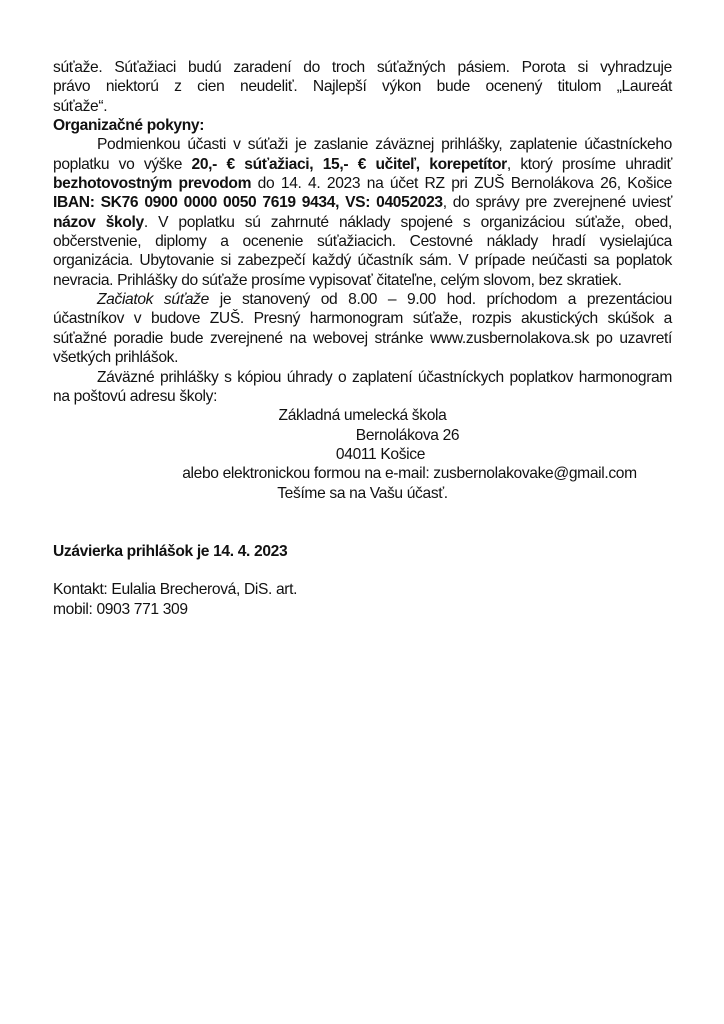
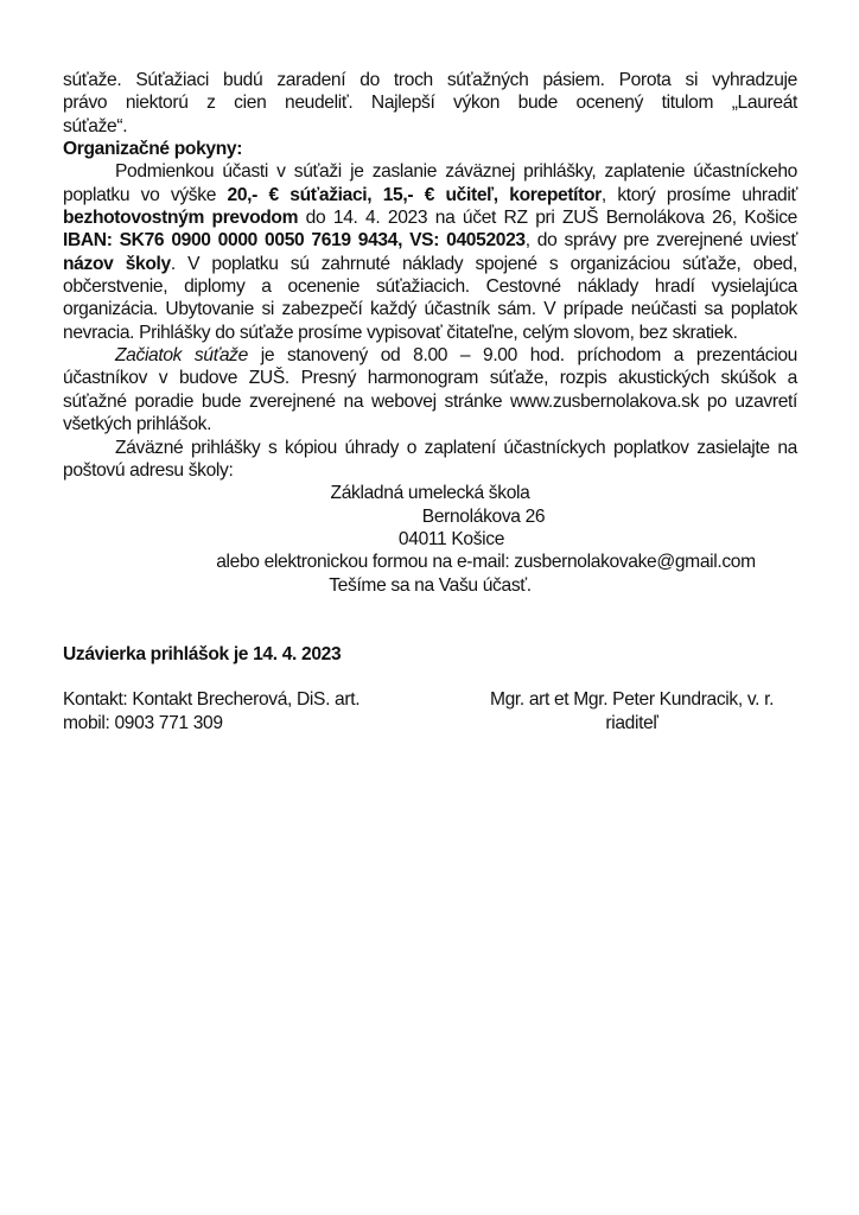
  súťaže. Súťažiaci budú zaradení do troch súťažných pásiem. Porota si vyhradzuje
  právo niektorú z cien neudeliť. Najlepší výkon bude ocenený titulom „Laureát
  súťaže“.
  Organizačné pokyny:
  Podmienkou účasti v súťaži je zaslanie záväznej prihlášky, zaplatenie účastníckeho poplatku vo výške 20,- € súťažiaci, 15,- € učiteľ, korepetítor, ktorý prosíme uhradiť bezhotovostným prevodom do 14. 4. 2023 na účet RZ pri ZUŠ Bernolákova 26, Košice IBAN: SK76 0900 0000 0050 7619 9434, VS: 04052023, do správy pre zverejnené uviesť názov školy. V poplatku sú zahrnuté náklady spojené s organizáciou súťaže, obed, občerstvenie, diplomy a ocenenie súťažiacich. Cestovné náklady hradí vysielajúca organizácia. Ubytovanie si zabezpečí každý účastník sám. V prípade neúčasti sa poplatok nevracia. Prihlášky do súťaže prosíme vypisovať čitateľne, celým slovom, bez skratiek.
  Začiatok súťaže je stanovený od 8.00 – 9.00 hod. príchodom a prezentáciou účastníkov v budove ZUŠ. Presný harmonogram súťaže, rozpis akustických skúšok a súťažné poradie bude zverejnené na webovej stránke www.zusbernolakova.sk po uzavretí všetkých prihlášok.
- Záväzné prihlášky s kópiou úhrady o zaplatení účastníckych poplatkov harmonogram na poštovú adresu školy:
+ Záväzné prihlášky s kópiou úhrady o zaplatení účastníckych poplatkov zasielajte na poštovú adresu školy:
  Základná umelecká škola
  Bernolákova 26
  04011 Košice
  alebo elektronickou formou na e-mail: zusbernolakovake@gmail.com
  Tešíme sa na Vašu účasť.
  Uzávierka prihlášok je 14. 4. 2023
- Kontakt: Eulalia Brecherová, DiS. art.
+ Kontakt: Kontakt Brecherová, DiS. art.
  mobil: 0903 771 309
+ Mgr. art et Mgr. Peter Kundracik, v. r.
+ riaditeľ
